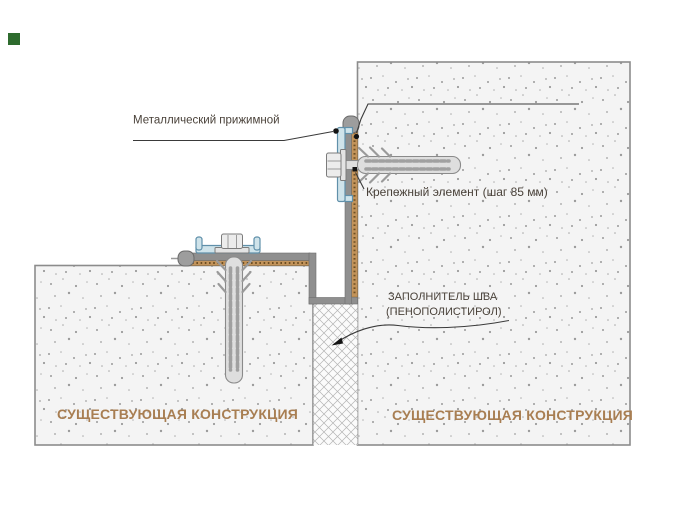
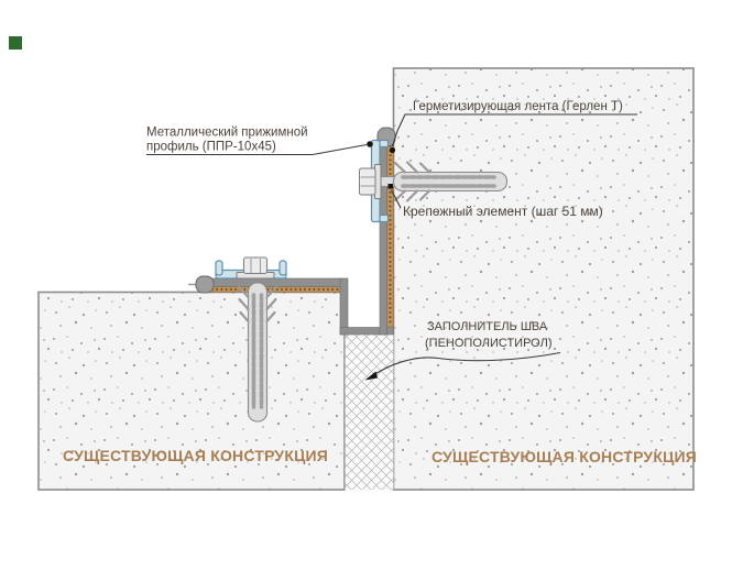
  Металлический прижимной
+ профиль (ППР-10х45)
+ Герметизирующая лента (Герлен Т)
- Крепежный элемент (шаг 85 мм)
+ Крепежный элемент (шаг 51 мм)
  ЗАПОЛНИТЕЛЬ ШВА
  (ПЕНОПОЛИСТИРОЛ)
  СУЩЕСТВУЮЩАЯ КОНСТРУКЦИЯ
  СУЩЕСТВУЮЩАЯ КОНСТРУКЦИЯ
